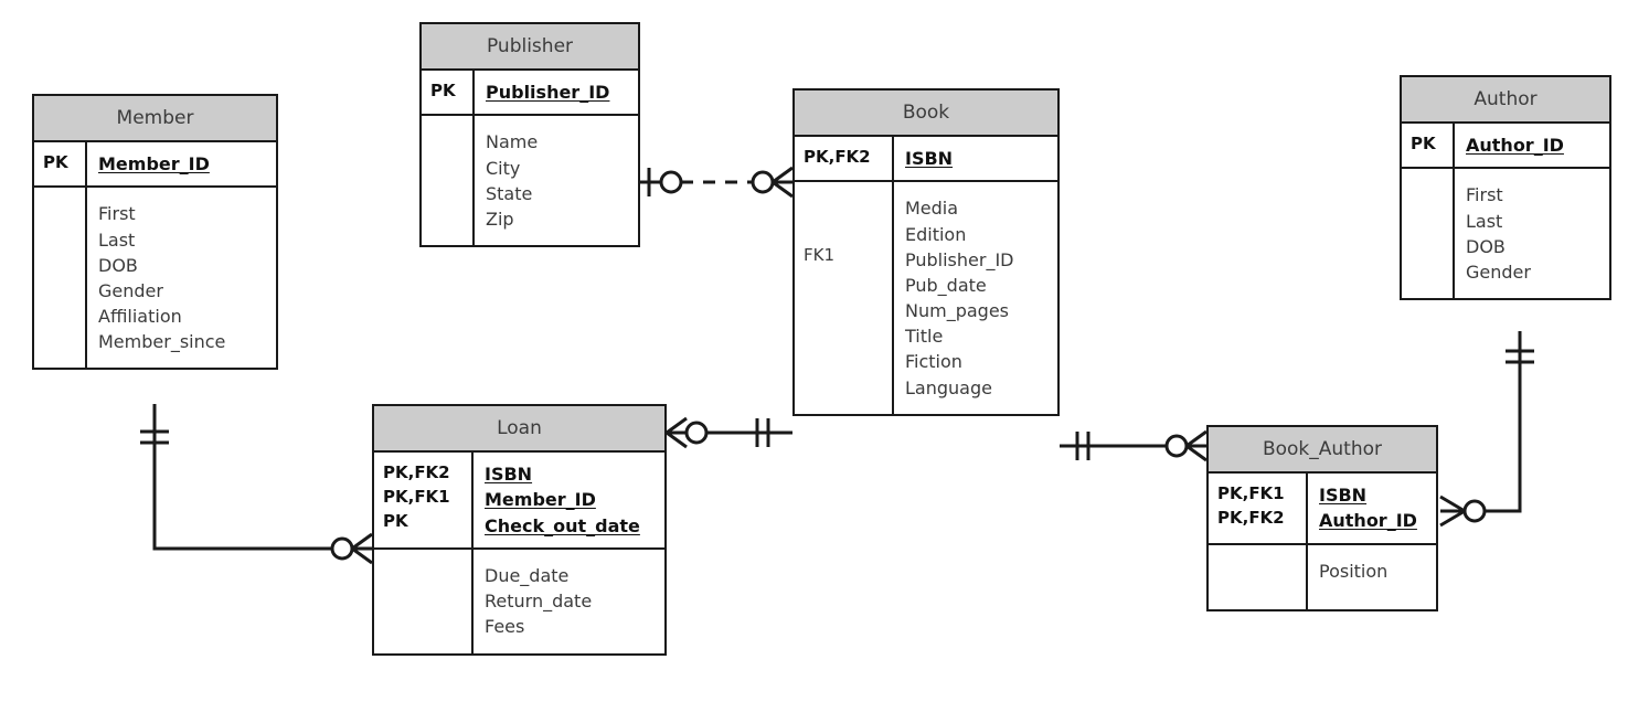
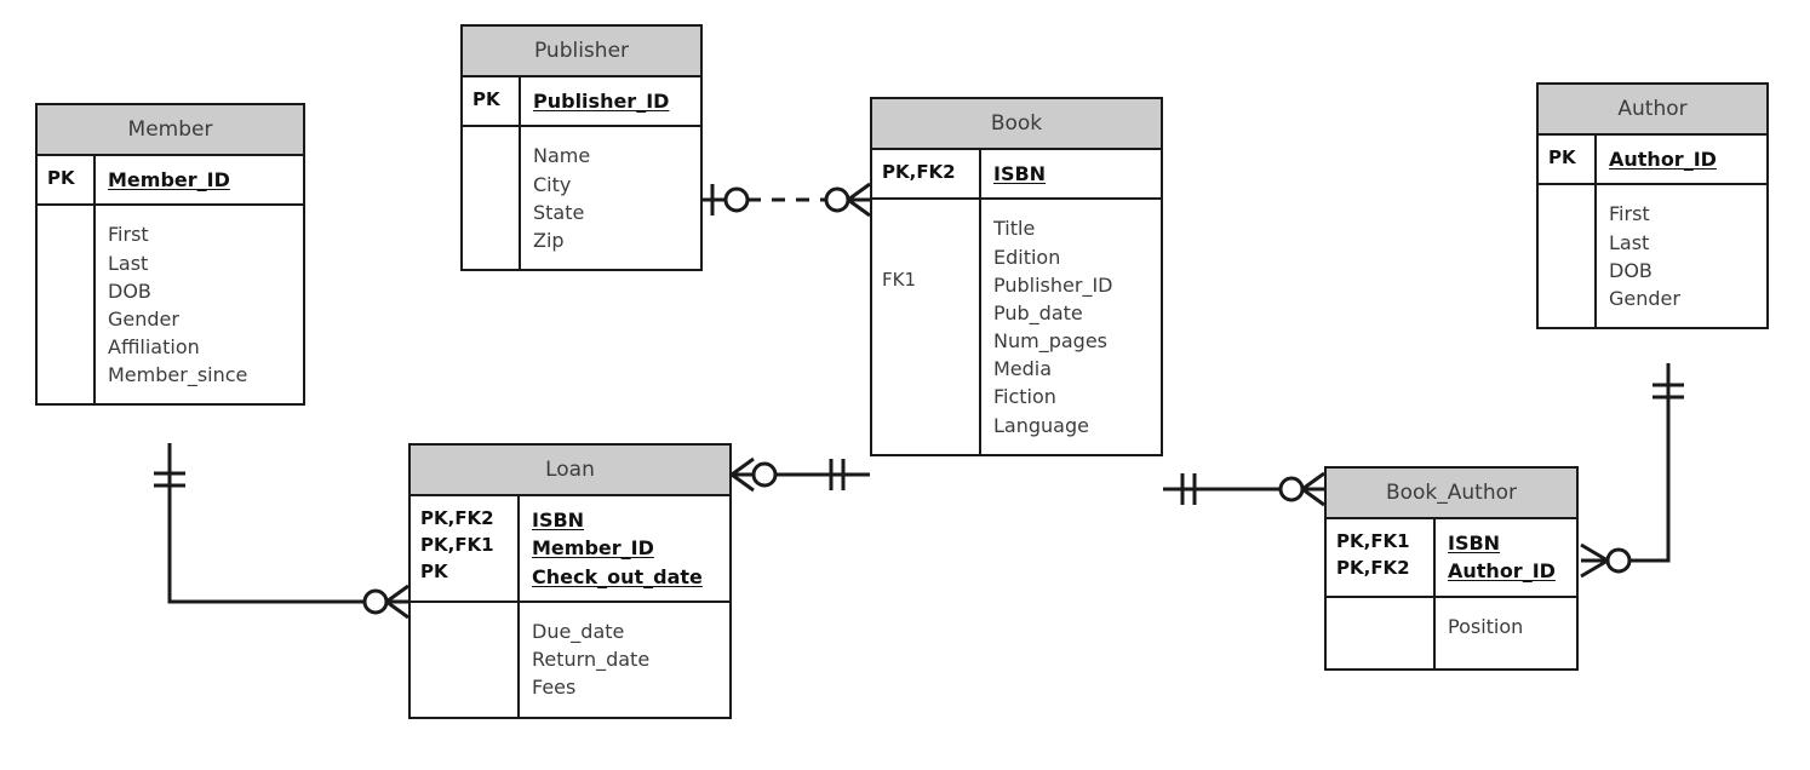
  Member
  PK
  Member_ID
  First
  Last
  DOB
  Gender
  Affiliation
  Member_since
  Publisher
  PK
  Publisher_ID
  Name
  City
  State
  Zip
  Book
  PK,FK2
  ISBN
  FK1
- Media
+ Title
  Edition
  Publisher_ID
  Pub_date
  Num_pages
- Title
+ Media
  Fiction
  Language
  Author
  PK
  Author_ID
  First
  Last
  DOB
  Gender
  Loan
  PK,FK2
  PK,FK1
  PK
  ISBN
  Member_ID
  Check_out_date
  Due_date
  Return_date
  Fees
  Book_Author
  PK,FK1
  PK,FK2
  ISBN
  Author_ID
  Position
